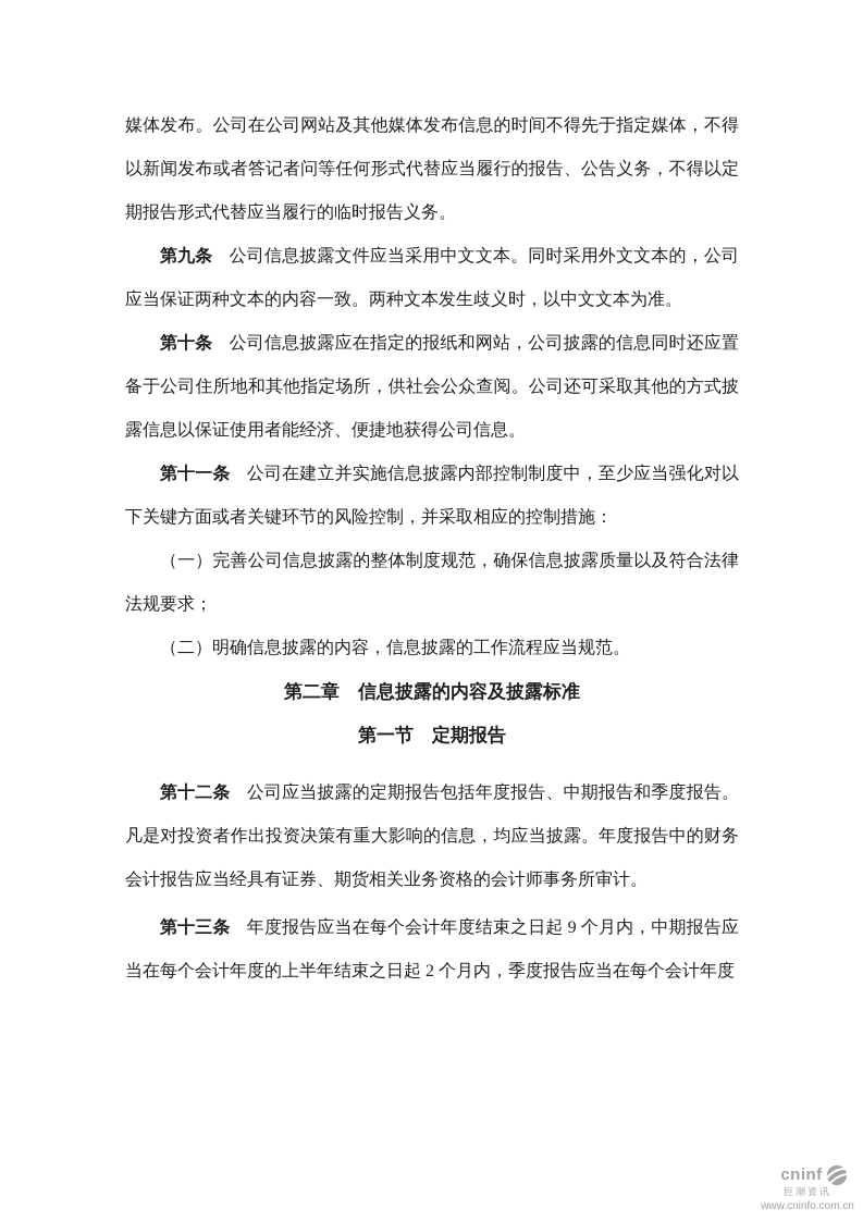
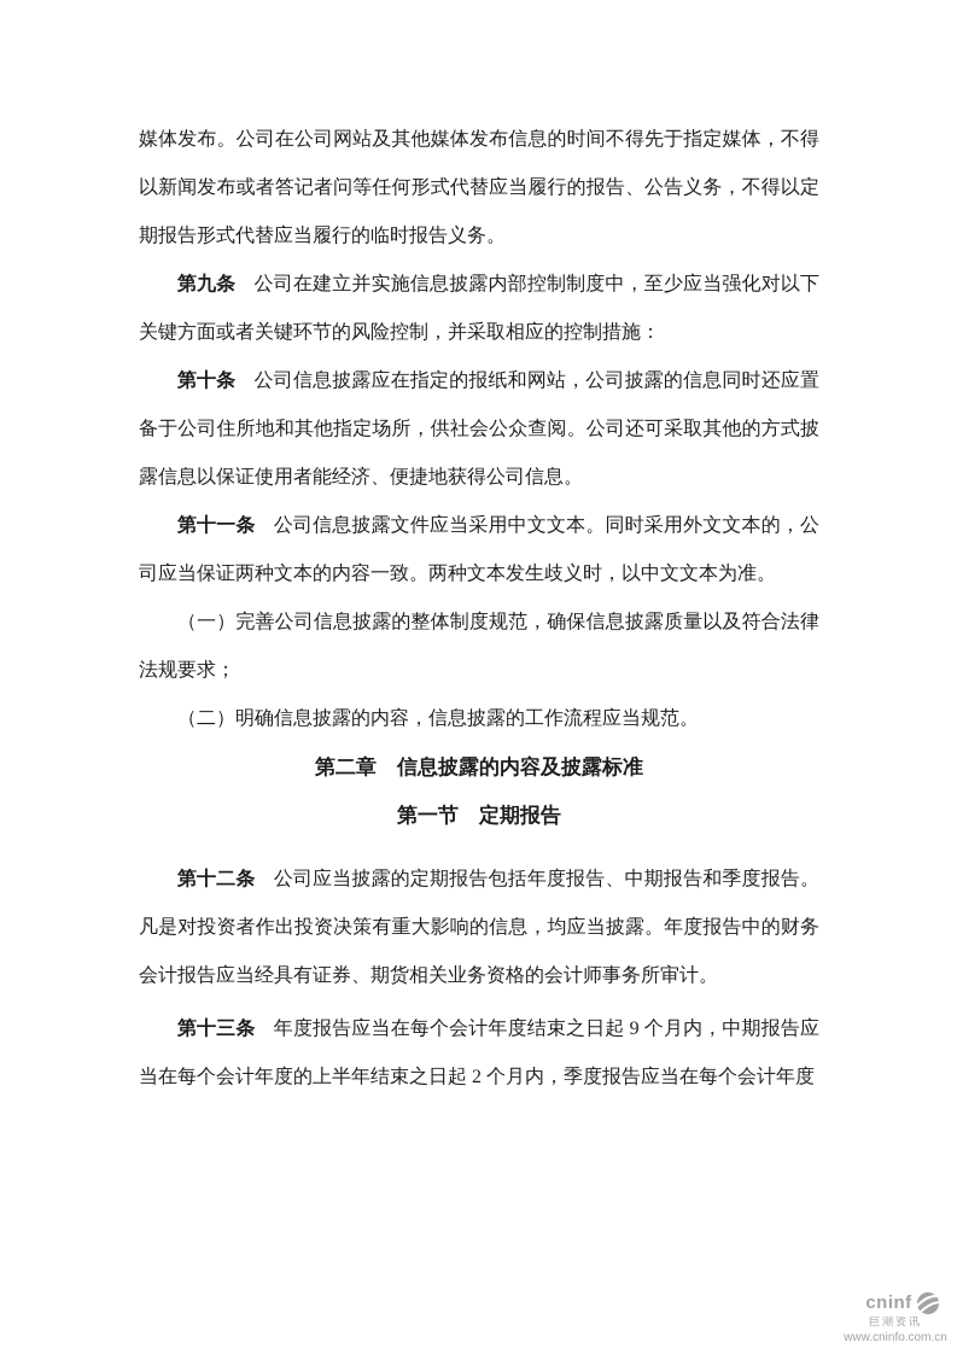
  媒体发布。公司在公司网站及其他媒体发布信息的时间不得先于指定媒体，不得以新闻发布或者答记者问等任何形式代替应当履行的报告、公告义务，不得以定期报告形式代替应当履行的临时报告义务。
- 第九条 公司信息披露文件应当采用中文文本。同时采用外文文本的，公司应当保证两种文本的内容一致。两种文本发生歧义时，以中文文本为准。
+ 第九条 公司在建立并实施信息披露内部控制制度中，至少应当强化对以下关键方面或者关键环节的风险控制，并采取相应的控制措施：
  第十条 公司信息披露应在指定的报纸和网站，公司披露的信息同时还应置备于公司住所地和其他指定场所，供社会公众查阅。公司还可采取其他的方式披露信息以保证使用者能经济、便捷地获得公司信息。
- 第十一条 公司在建立并实施信息披露内部控制制度中，至少应当强化对以下关键方面或者关键环节的风险控制，并采取相应的控制措施：
+ 第十一条 公司信息披露文件应当采用中文文本。同时采用外文文本的，公司应当保证两种文本的内容一致。两种文本发生歧义时，以中文文本为准。
  （一）完善公司信息披露的整体制度规范，确保信息披露质量以及符合法律法规要求；
  （二）明确信息披露的内容，信息披露的工作流程应当规范。
  第二章 信息披露的内容及披露标准
  第一节 定期报告
  第十二条 公司应当披露的定期报告包括年度报告、中期报告和季度报告。凡是对投资者作出投资决策有重大影响的信息，均应当披露。年度报告中的财务会计报告应当经具有证券、期货相关业务资格的会计师事务所审计。
  第十三条 年度报告应当在每个会计年度结束之日起 9 个月内，中期报告应当在每个会计年度的上半年结束之日起 2 个月内，季度报告应当在每个会计年度
  cninf
  巨潮资讯
  www.cninfo.com.cn
